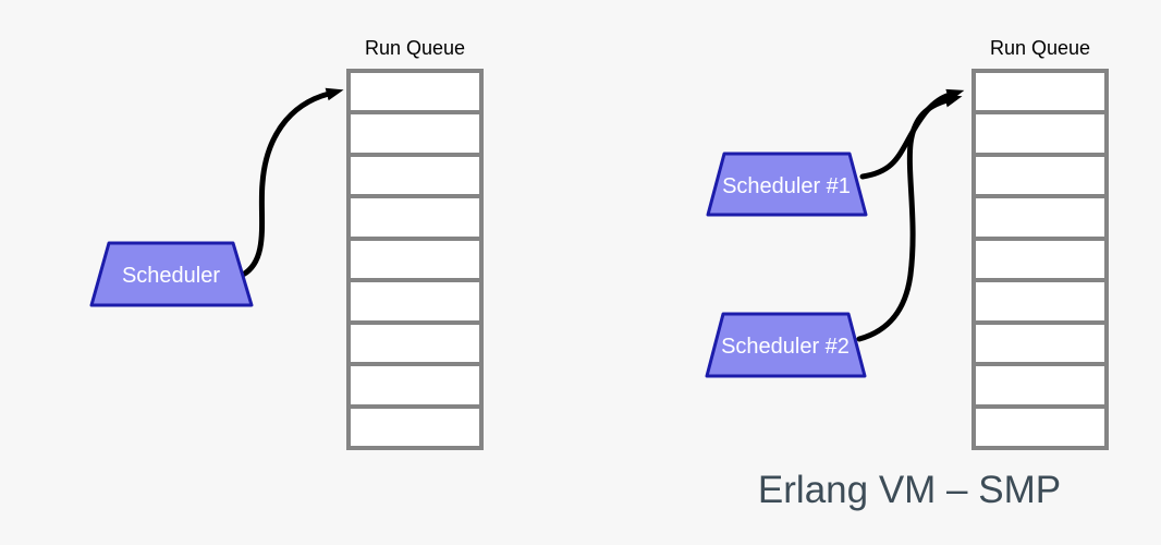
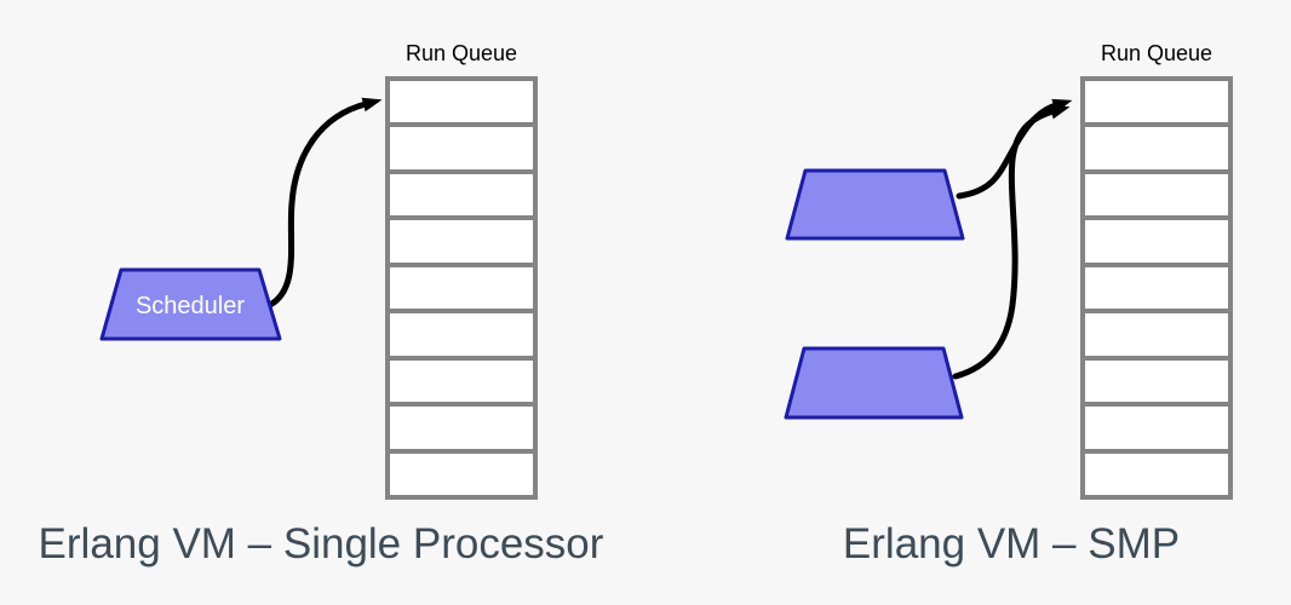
  Scheduler
- Scheduler #1
- Scheduler #2
  Run Queue
  Run Queue
+ Erlang VM – Single Processor
  Erlang VM – SMP
